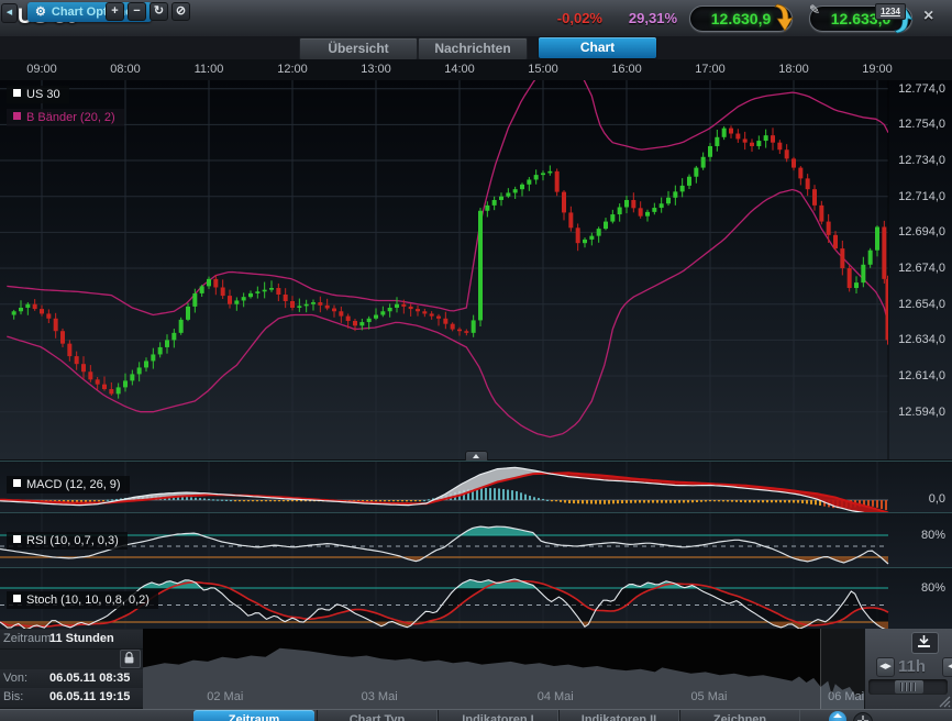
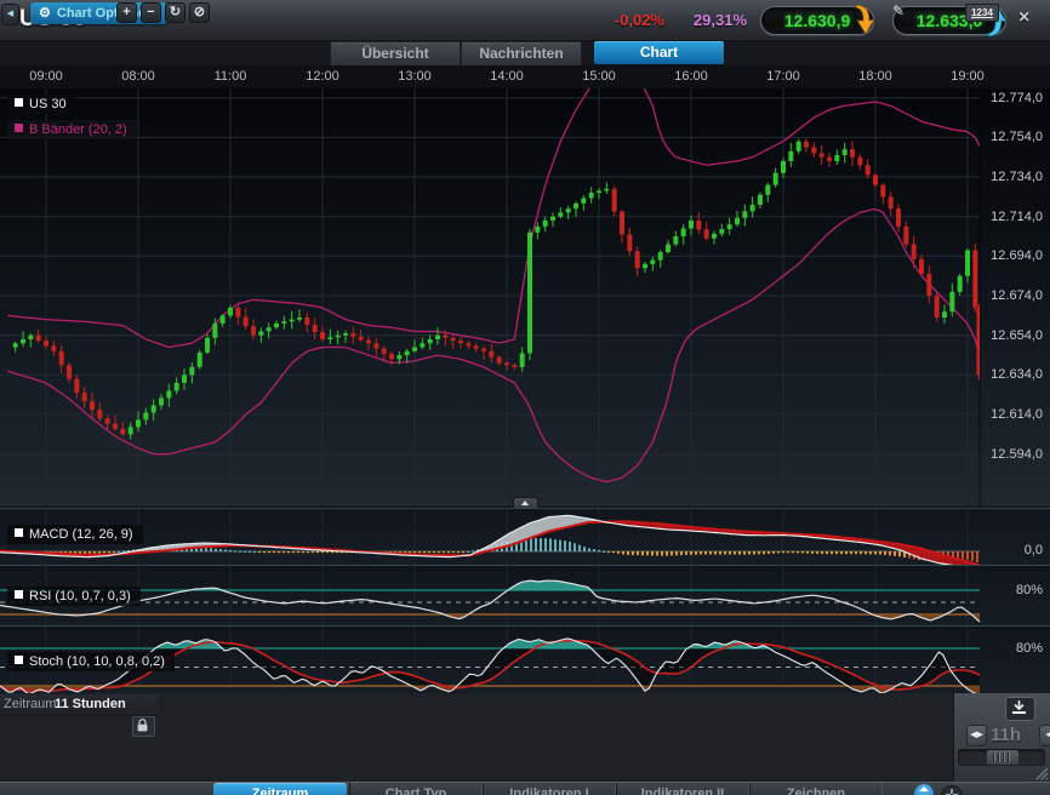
  -0,02%
  29,31%
  12.630,9
  12.633
  ×
  Übersicht
  Nachrichten
  Chart
  09:00
  08:00
  11:00
  12:00
  13:00
  14:00
  15:00
  16:00
  17:00
  18:00
  19:00
  12.774,0
  12.754,0
  12.734,0
  12.714,0
  12.694,0
  12.674,0
  12.654,0
  12.634,0
  12.614,0
  12.594,0
  US 30
  B Bänder (20, 2)
  MACD (12, 26, 9)
  0,0
  RSI (10, 0,7, 0,3)
  80%
  Stoch (10, 10, 0,8, 0,2)
  80%
  Zeitraum:
  11 Stunden
- Von:
- 06.05.11 08:35
- Bis:
- 06.05.11 19:15
- 02 Mai
- 03 Mai
- 04 Mai
- 05 Mai
- 06 Mai
  11h
  +
  −
  ↻
  ⊘
  Zeitraum
  Chart Typ
  Indikatoren I
  Indikatoren II
  Zeichnen
  ✎
  1234
